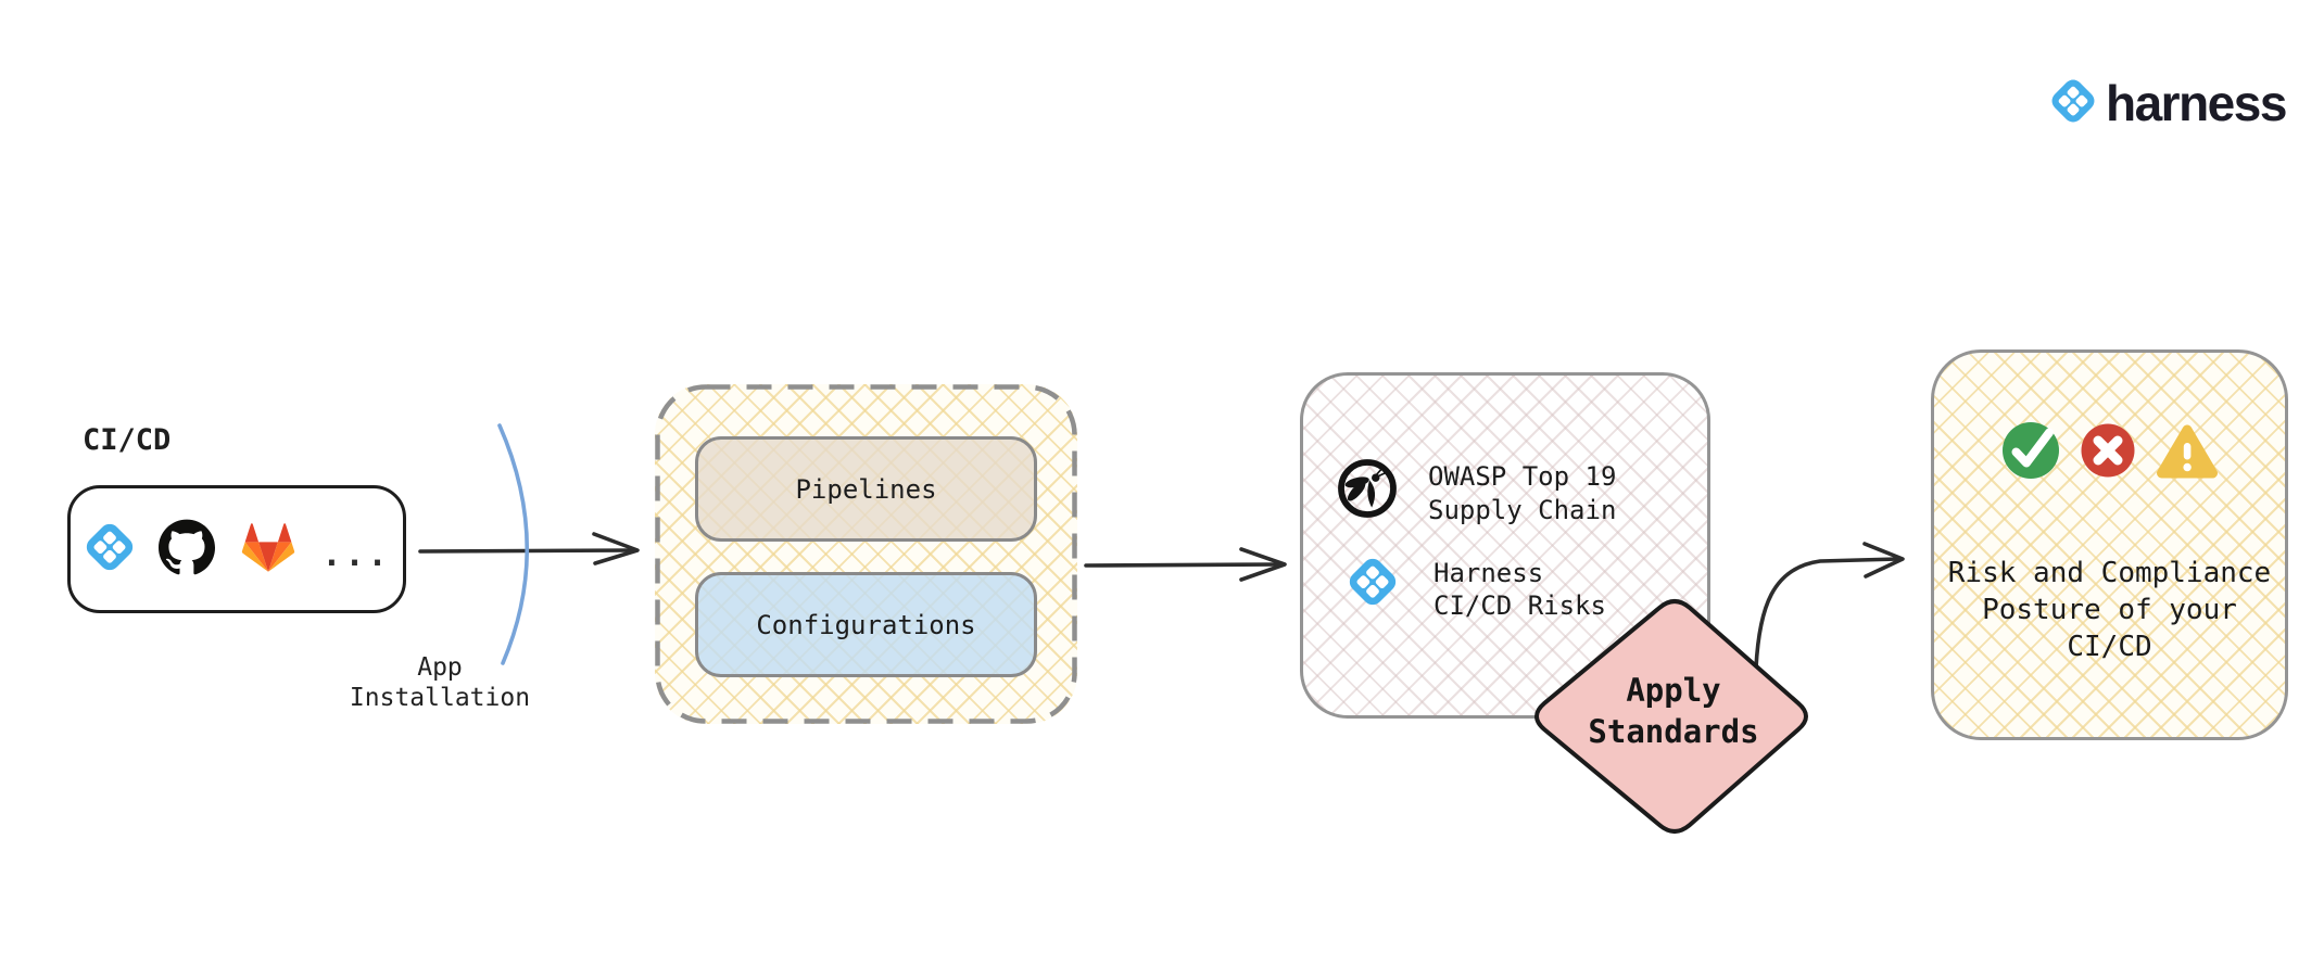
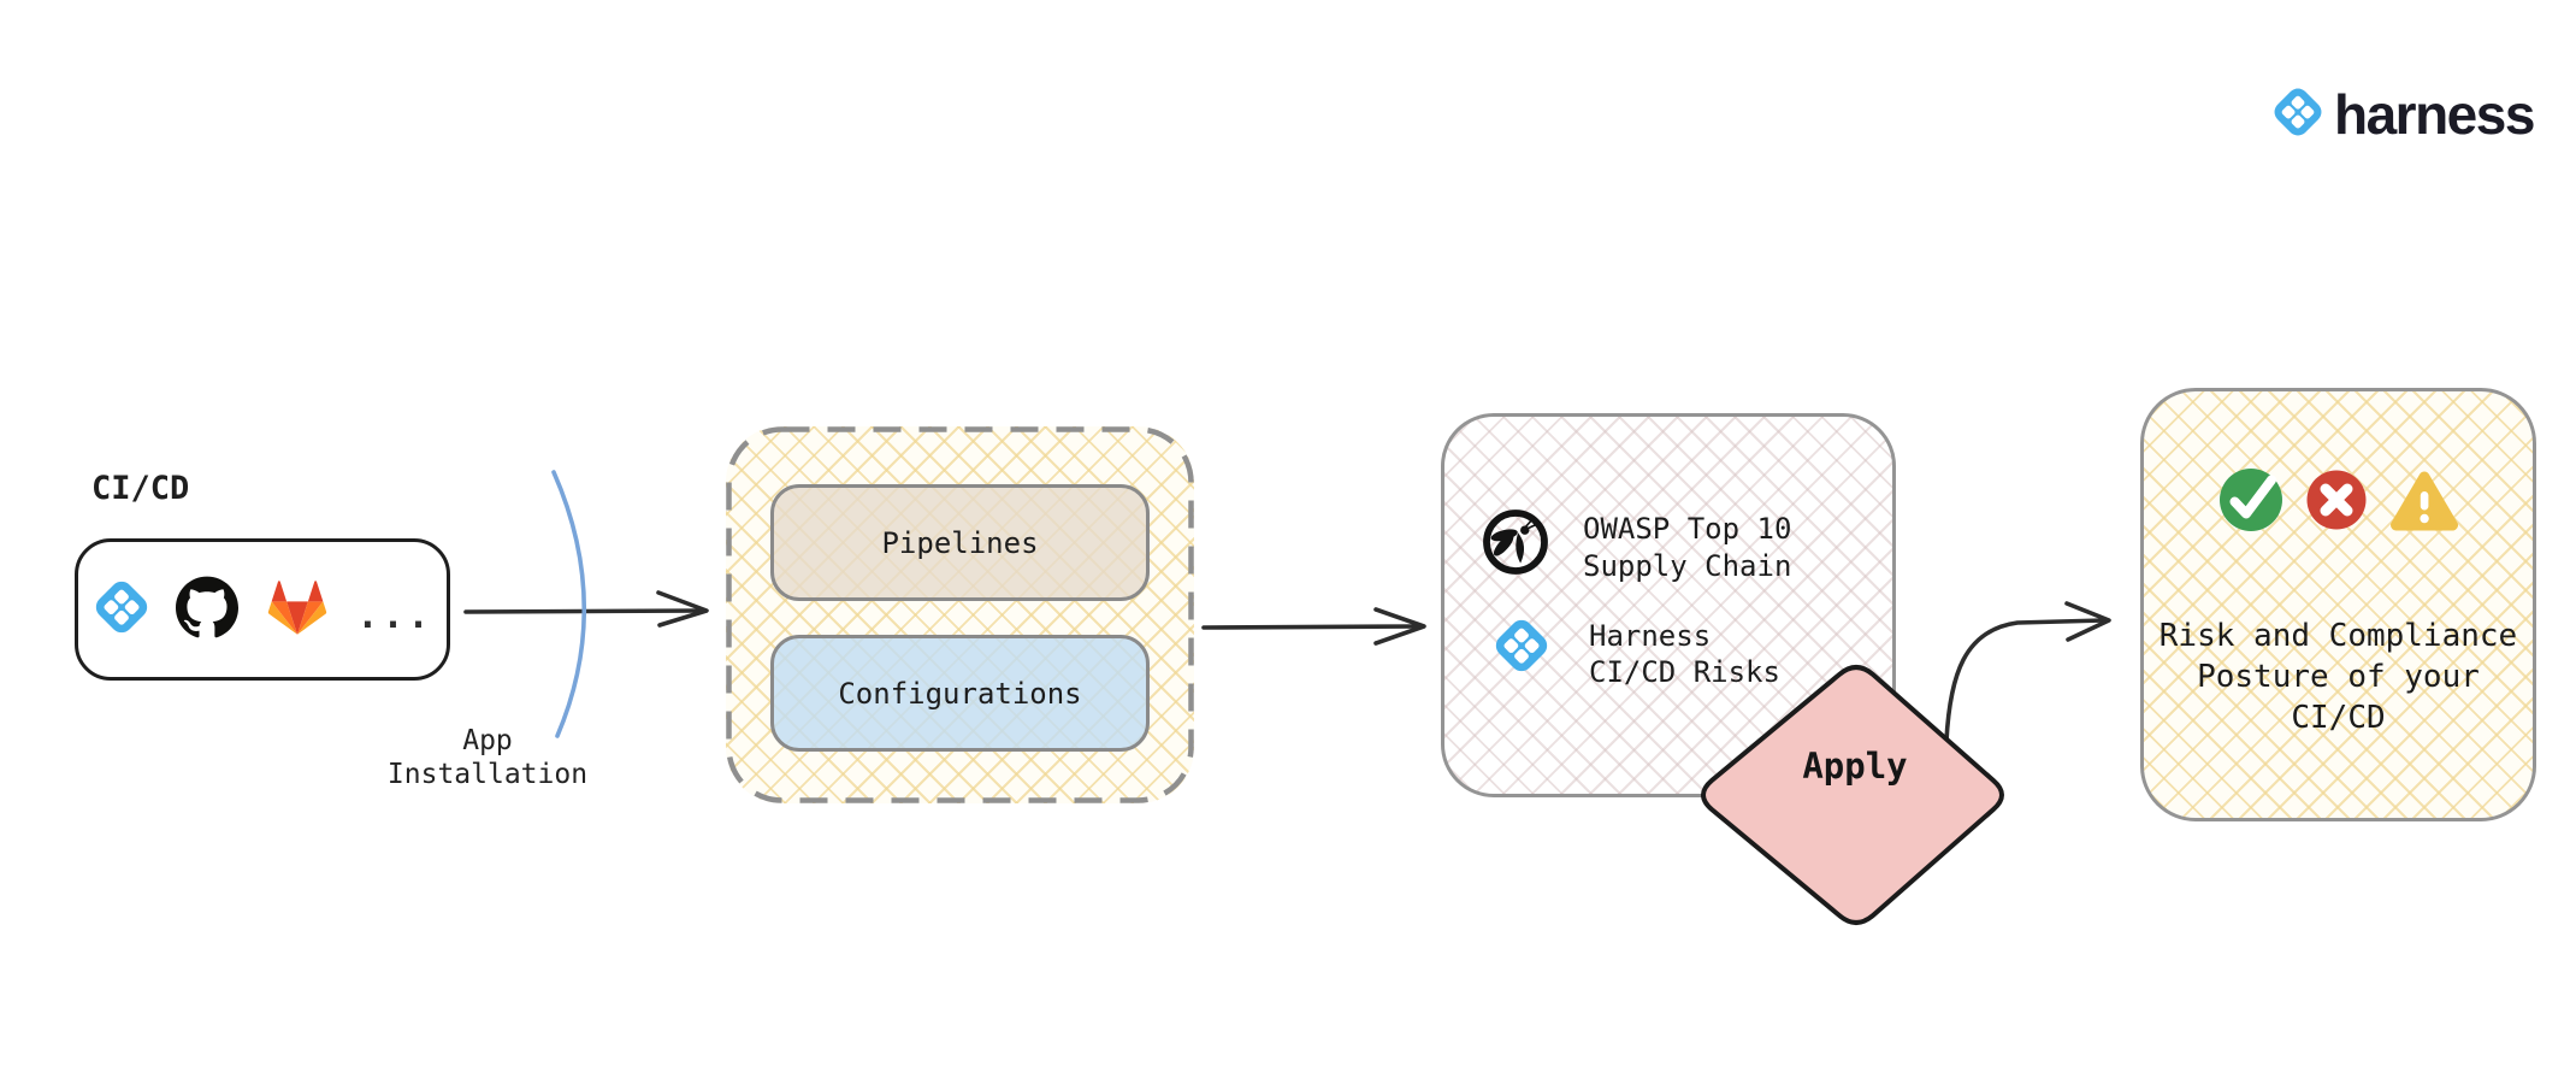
  harness
  CI/CD
  ...
  App
  Installation
  Pipelines
  Configurations
- OWASP Top 19
+ OWASP Top 10
  Supply Chain
  Harness
  CI/CD Risks
  Risk and Compliance
  Posture of your
  CI/CD
  Apply
- Standards
